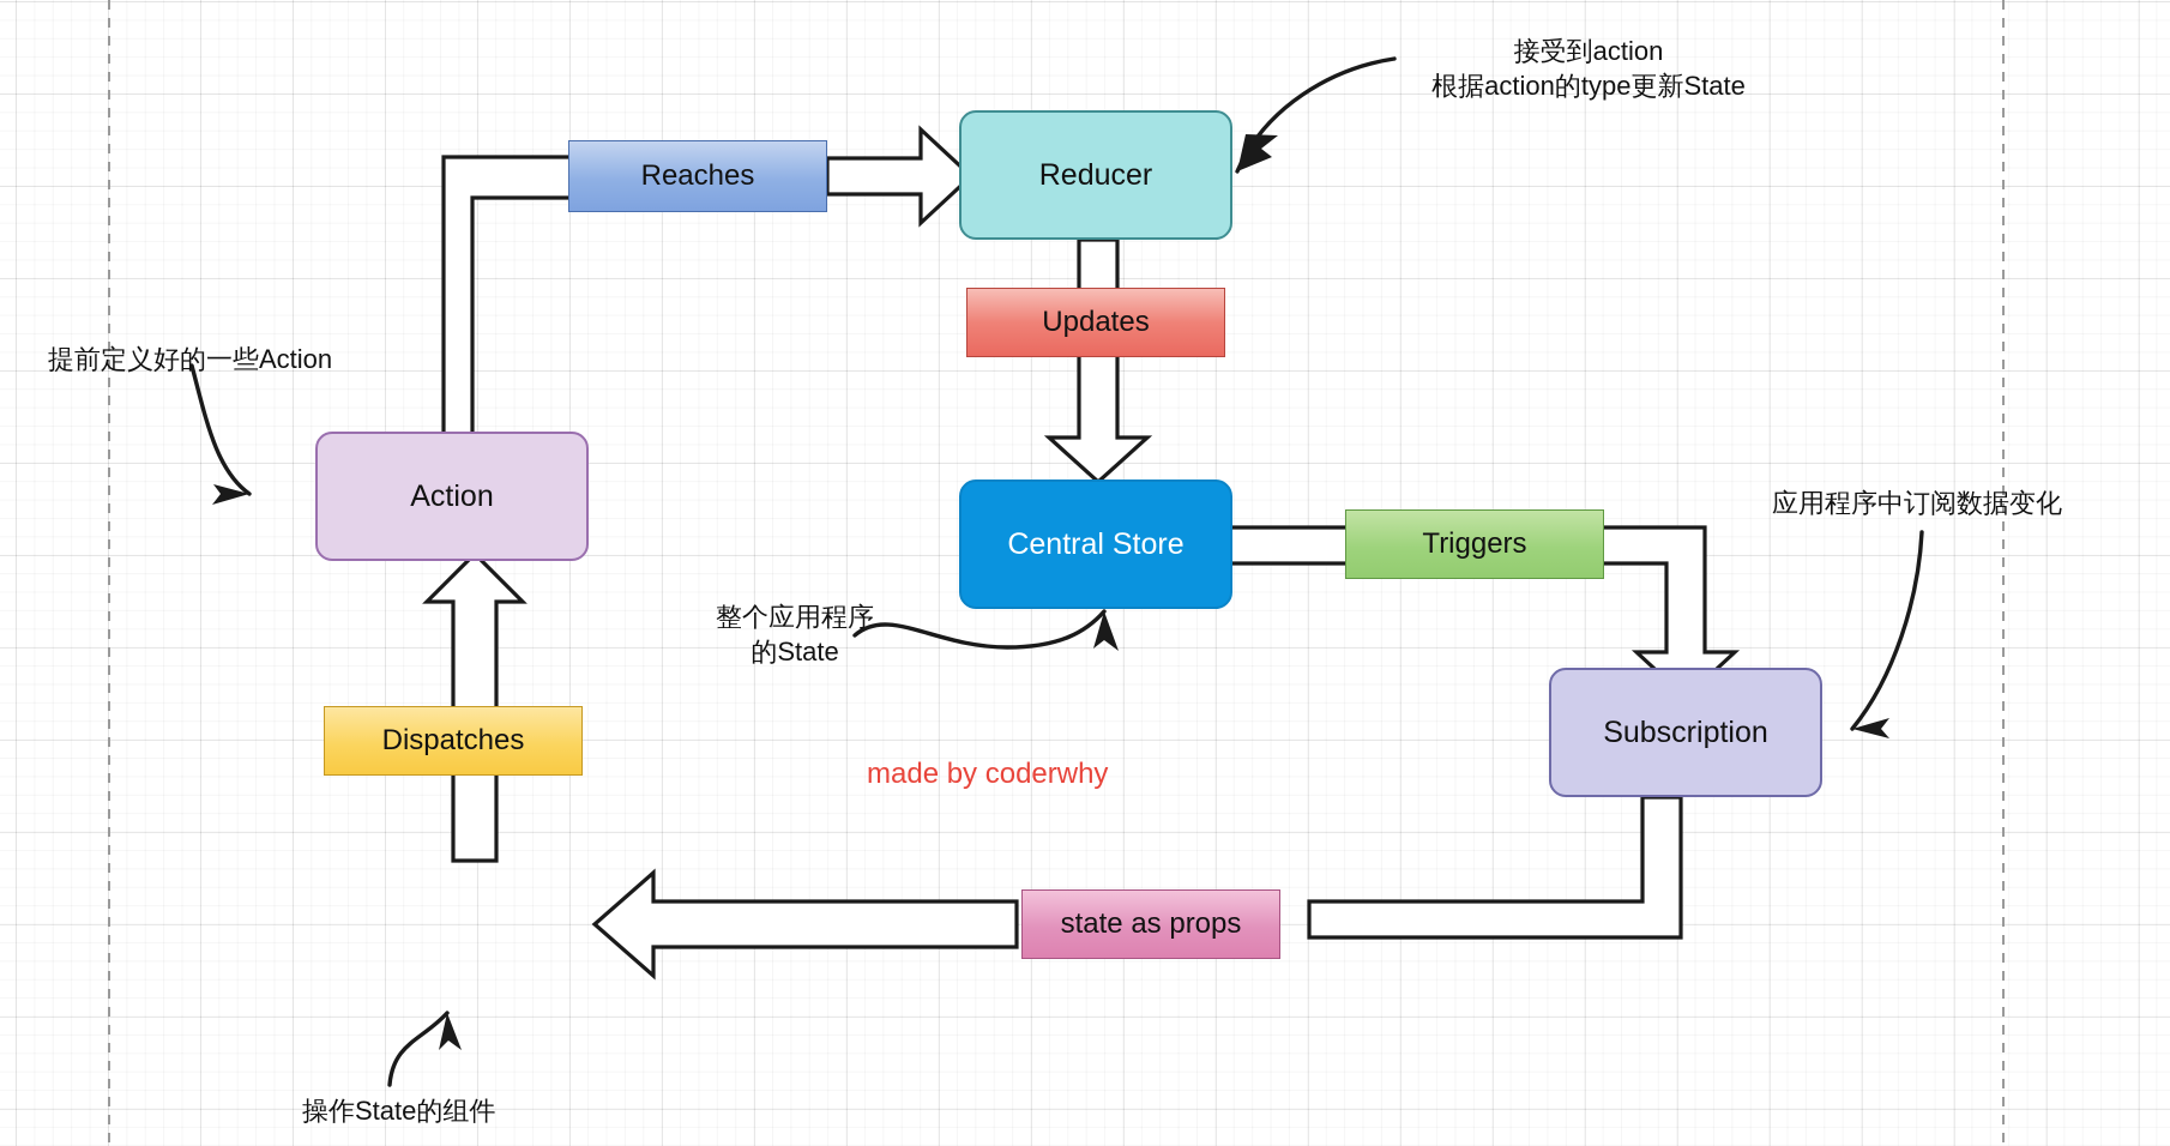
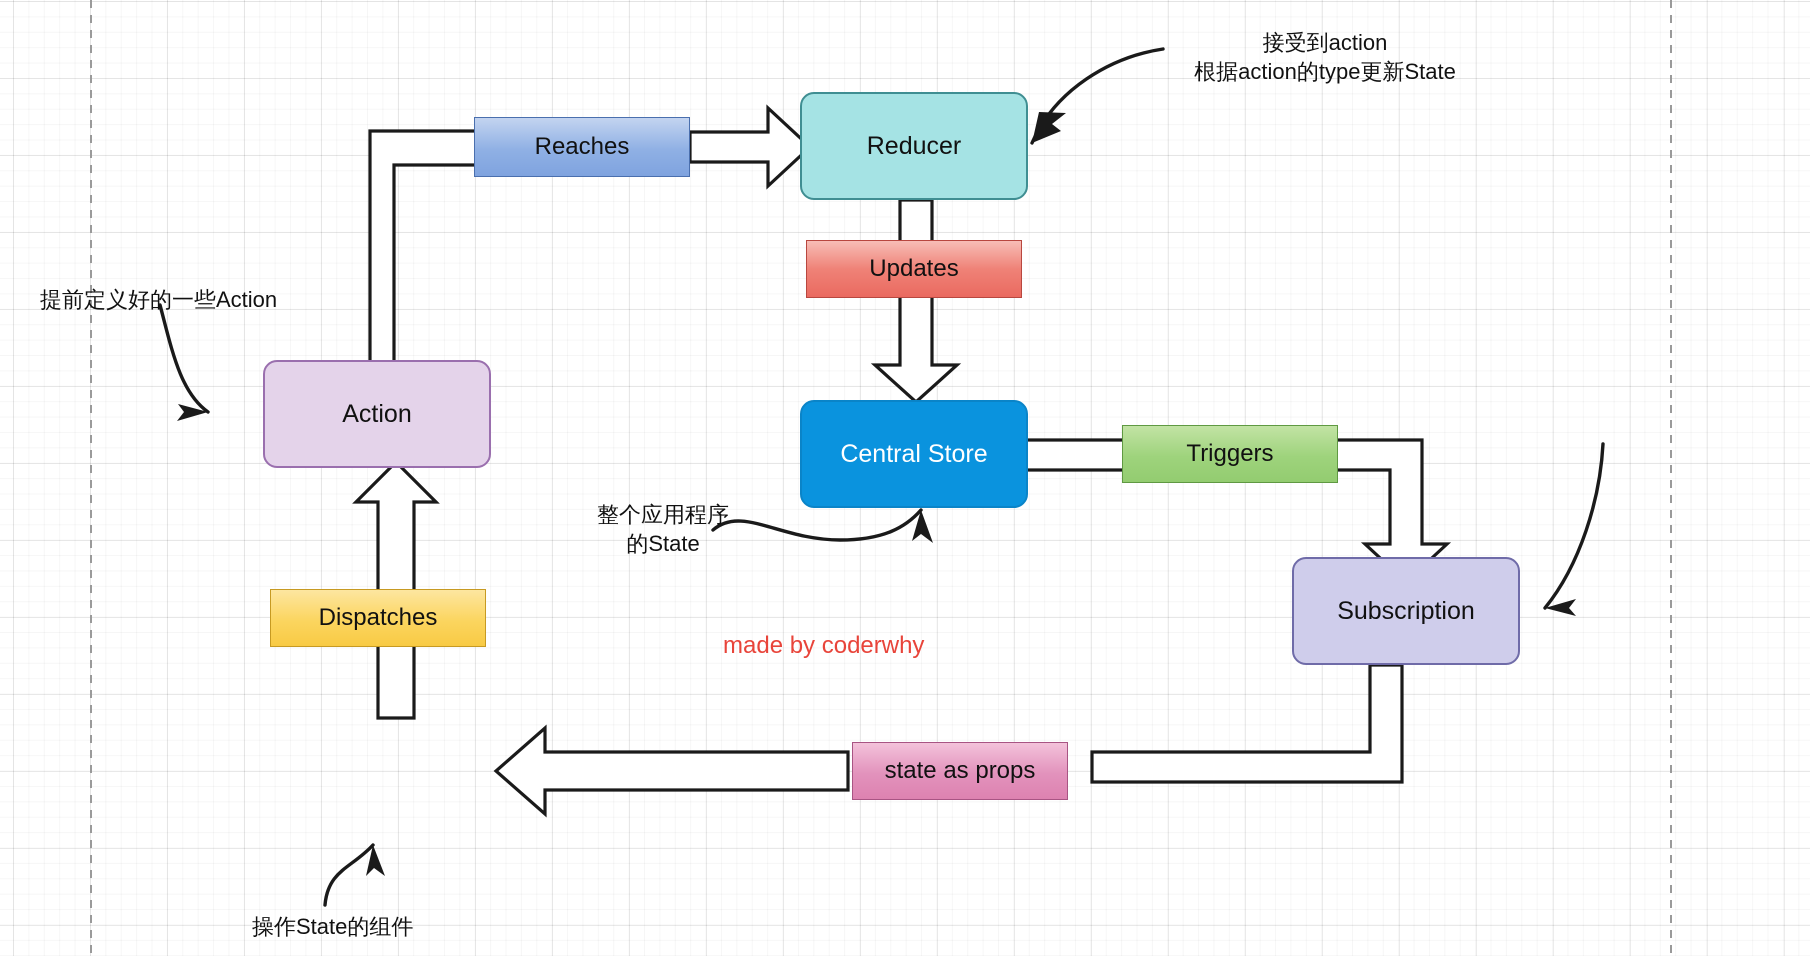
  Reducer
  Central Store
  Action
  Subscription
  Reaches
  Updates
  Triggers
  Dispatches
  state as props
  接受到action
  根据action的type更新State
  提前定义好的一些Action
  整个应用程序
  的State
- 应用程序中订阅数据变化
  操作State的组件
  made by coderwhy
